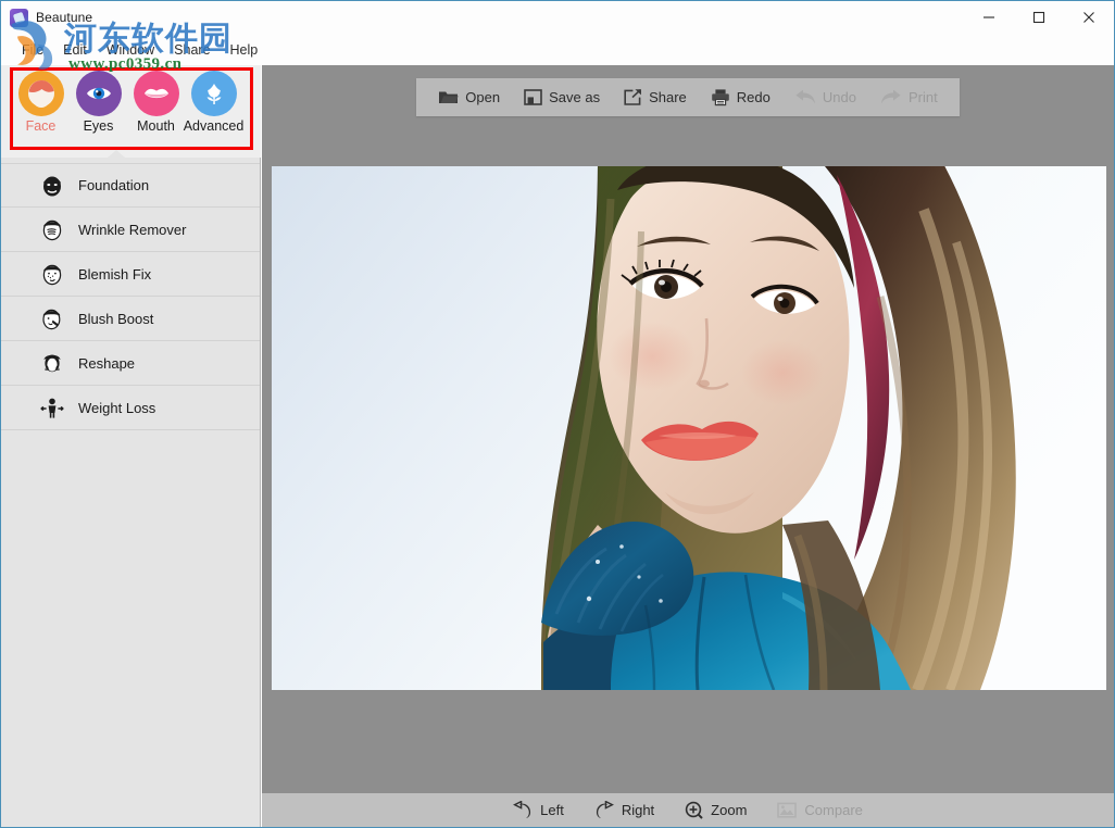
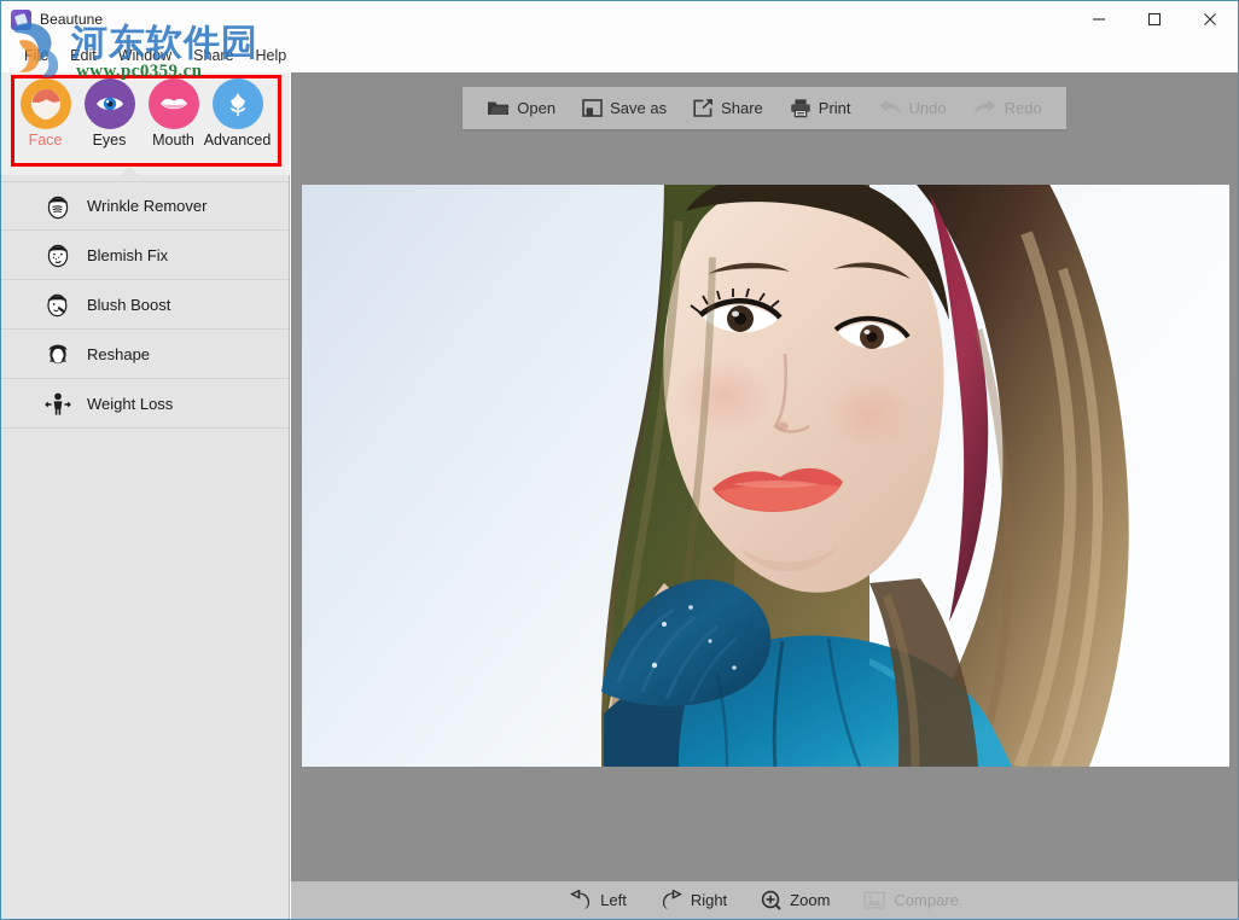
  Beautune
  File
  Edit
  Window
  Share
  Help
  Face
  Eyes
  Mouth
  Advanced
- Foundation
  Wrinkle Remover
  Blemish Fix
  Blush Boost
  Reshape
  Weight Loss
  Open
  Save as
  Share
- Redo
+ Print
  Undo
- Print
+ Redo
  Left
  Right
  Zoom
  Compare
  河东软件园
  www.pc0359.cn
